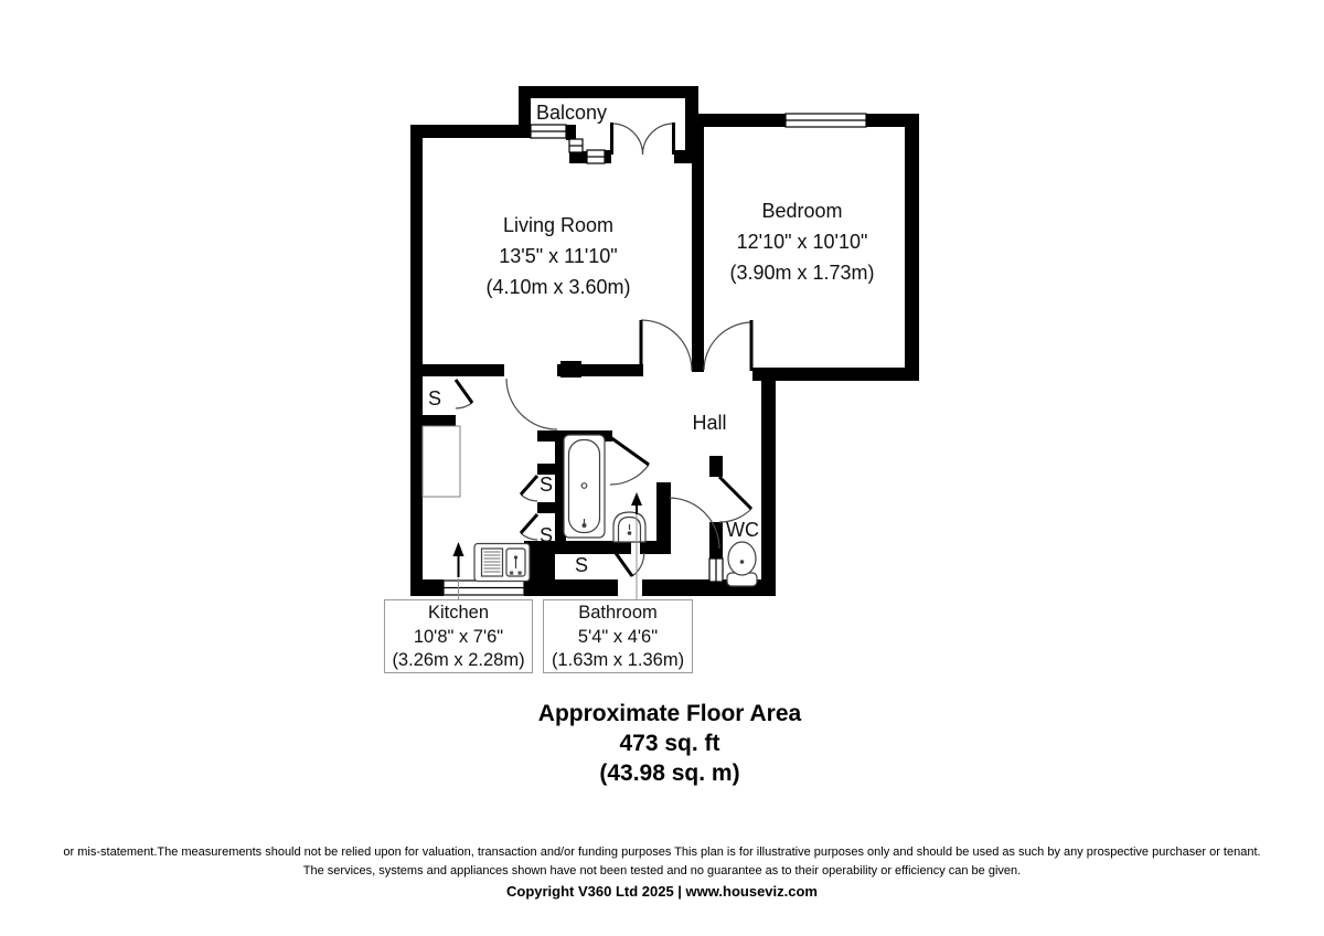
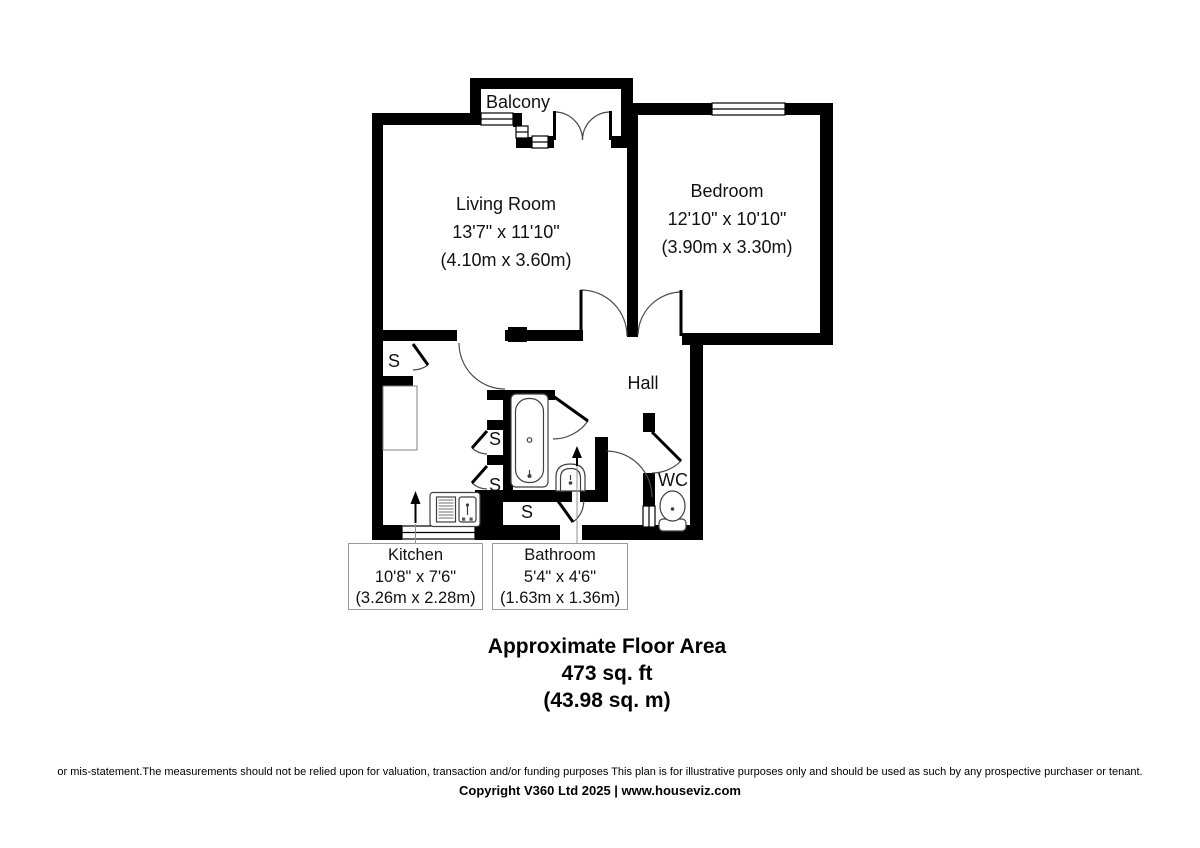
  Balcony
  Living Room
- 13'5" x 11'10"
+ 13'7" x 11'10"
  (4.10m x 3.60m)
  Bedroom
  12'10" x 10'10"
- (3.90m x 1.73m)
+ (3.90m x 3.30m)
  Hall
  WC
  S
  S
  S
  S
  Kitchen
  10'8" x 7'6"
  (3.26m x 2.28m)
  Bathroom
  5'4" x 4'6"
  (1.63m x 1.36m)
  Approximate Floor Area
  473 sq. ft
  (43.98 sq. m)
  or mis-statement.The measurements should not be relied upon for valuation, transaction and/or funding purposes This plan is for illustrative purposes only and should be used as such by any prospective purchaser or tenant.
- The services, systems and appliances shown have not been tested and no guarantee as to their operability or efficiency can be given.
  Copyright V360 Ltd 2025 | www.houseviz.com
